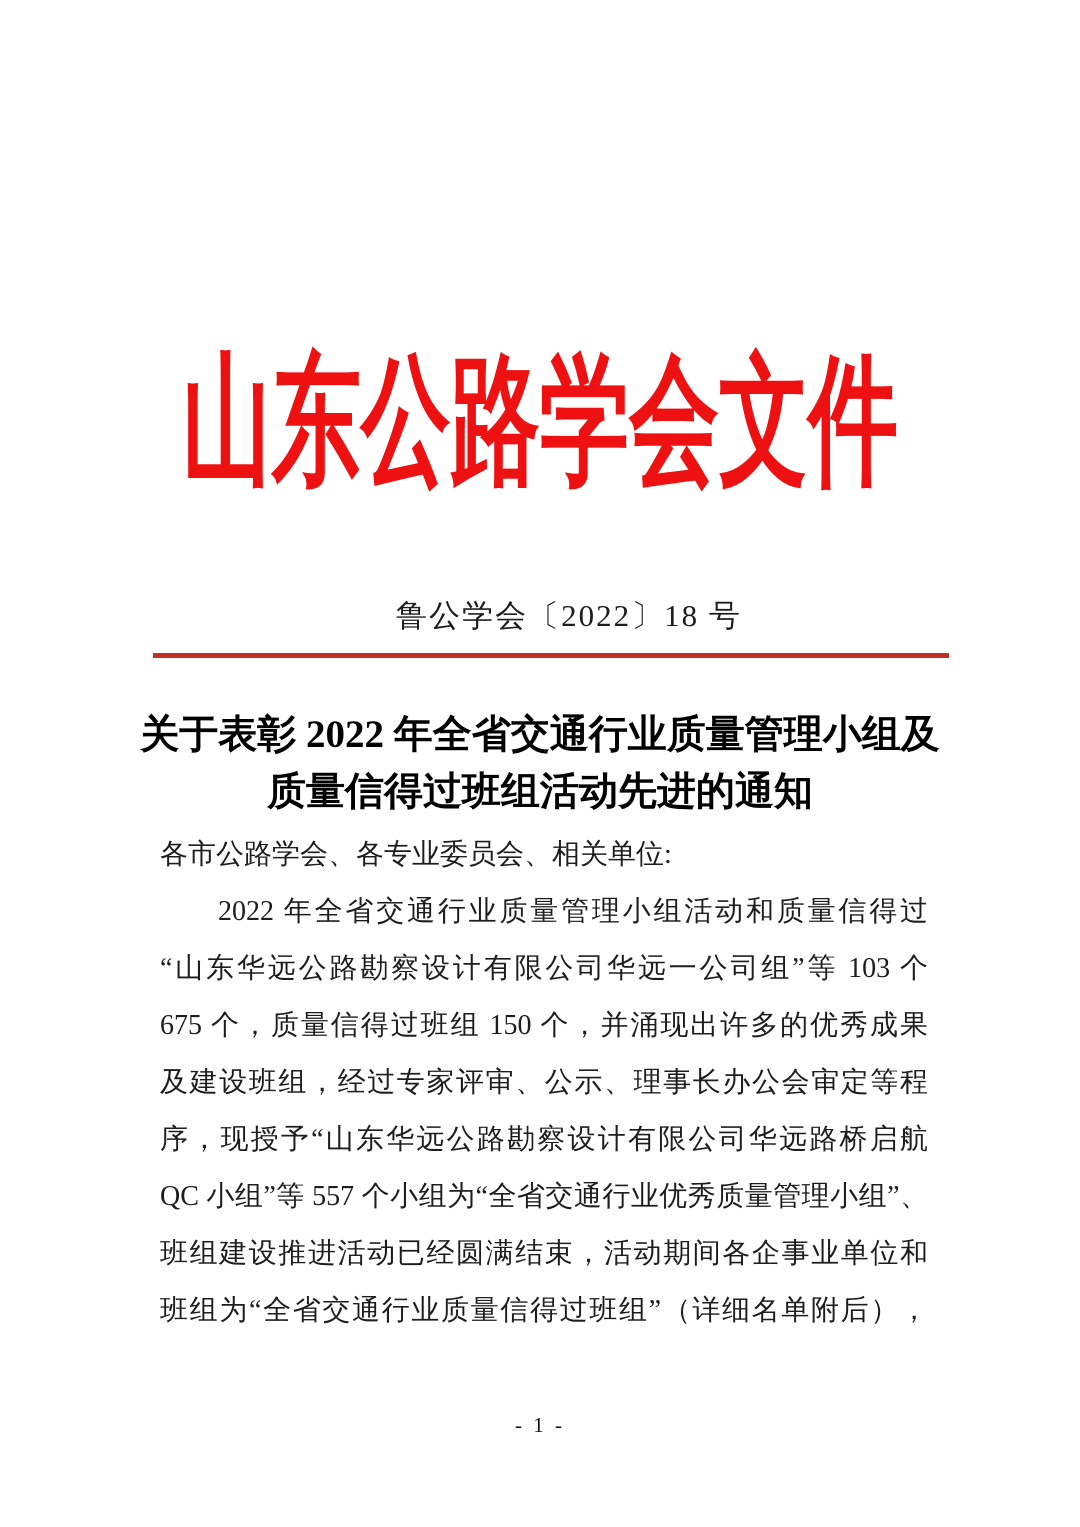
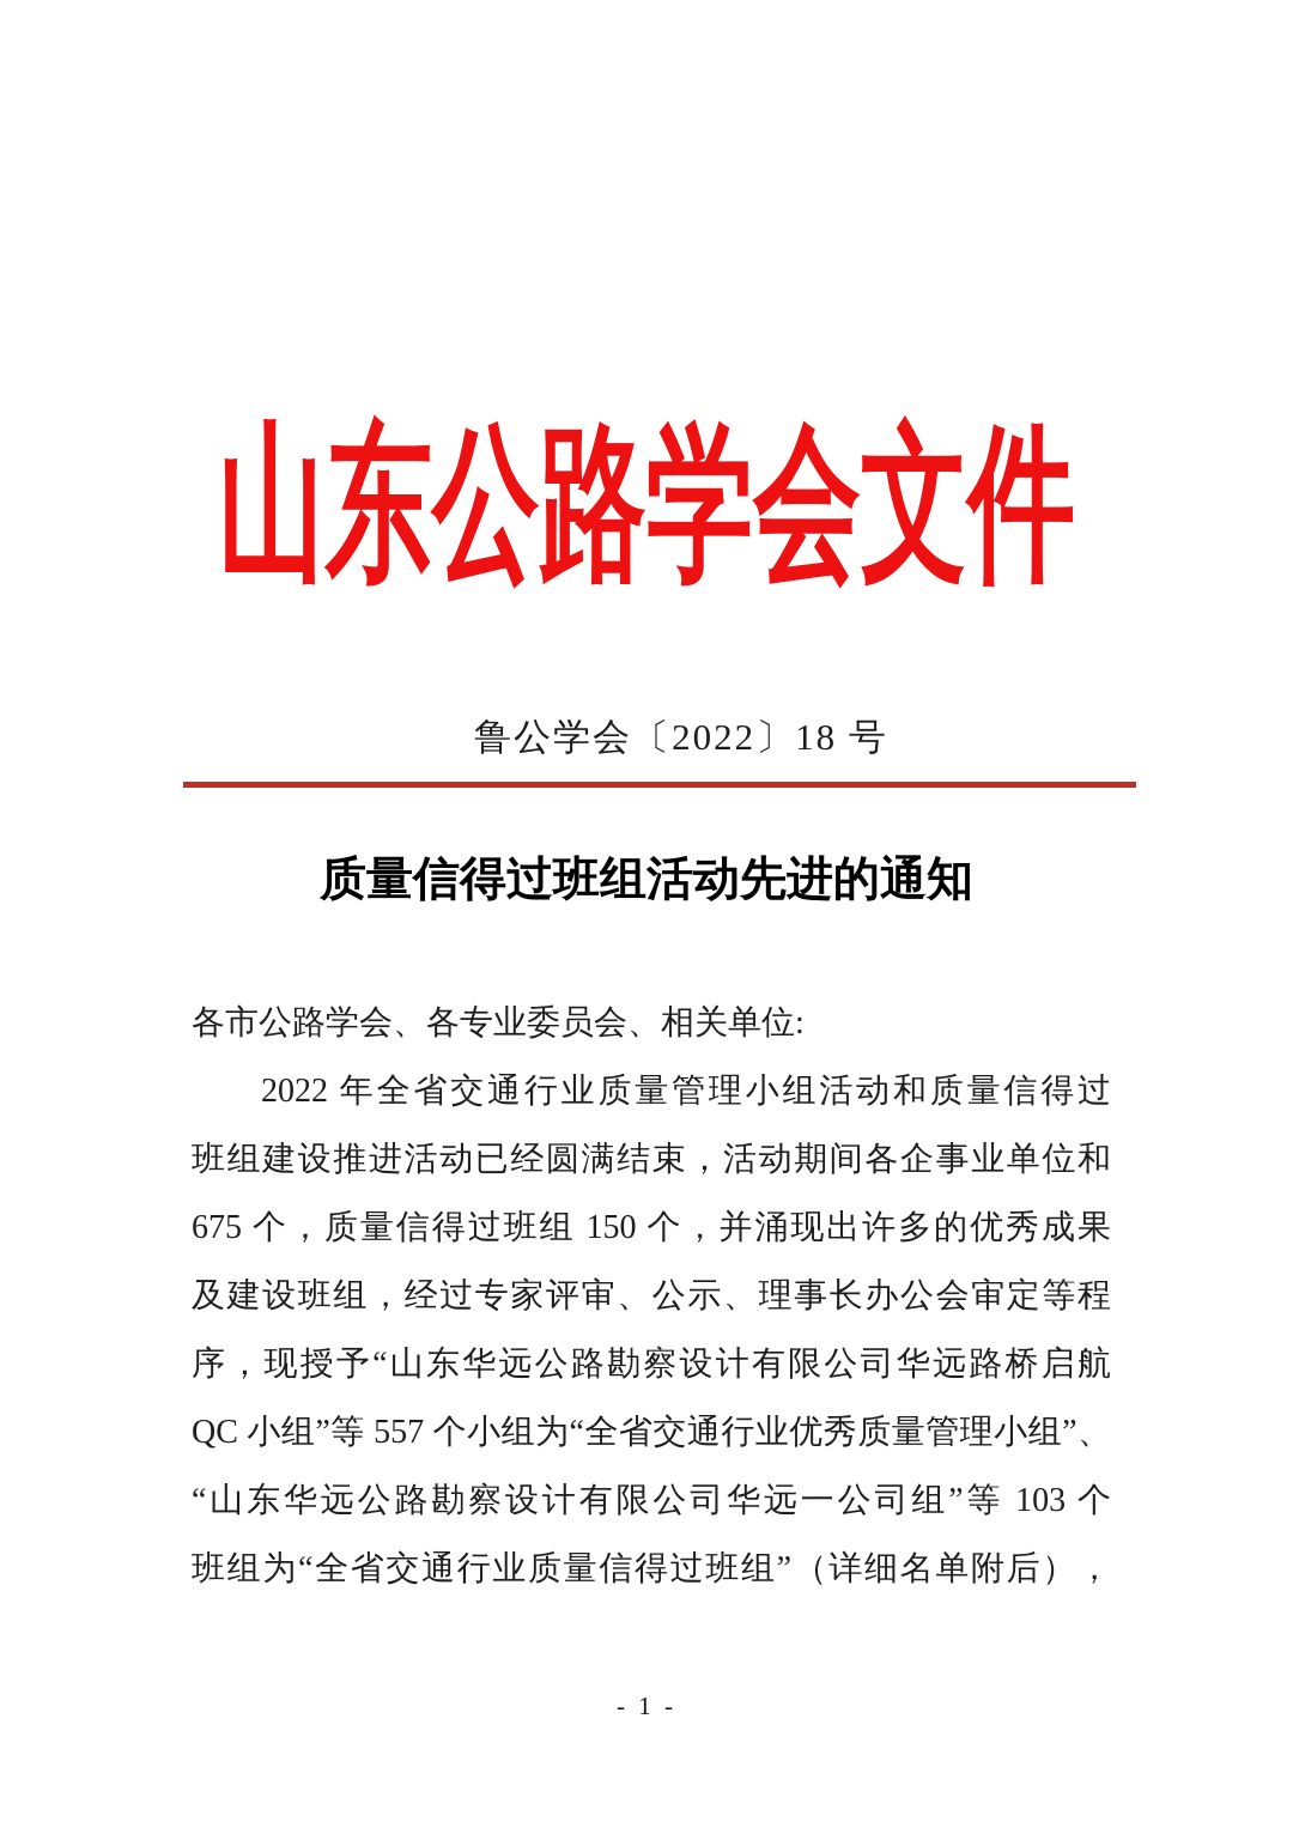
  山东公路学会文件
  鲁公学会〔2022〕18 号
- 关于表彰 2022 年全省交通行业质量管理小组及
  质量信得过班组活动先进的通知
  各市公路学会、各专业委员会、相关单位:
  2022 年全省交通行业质量管理小组活动和质量信得过
- “山东华远公路勘察设计有限公司华远一公司组”等 103 个
+ 班组建设推进活动已经圆满结束，活动期间各企事业单位和
  675 个，质量信得过班组 150 个，并涌现出许多的优秀成果
  及建设班组，经过专家评审、公示、理事长办公会审定等程
  序，现授予“山东华远公路勘察设计有限公司华远路桥启航
  QC 小组”等 557 个小组为“全省交通行业优秀质量管理小组”、
- 班组建设推进活动已经圆满结束，活动期间各企事业单位和
+ “山东华远公路勘察设计有限公司华远一公司组”等 103 个
  班组为“全省交通行业质量信得过班组”（详细名单附后），
  - 1 -
